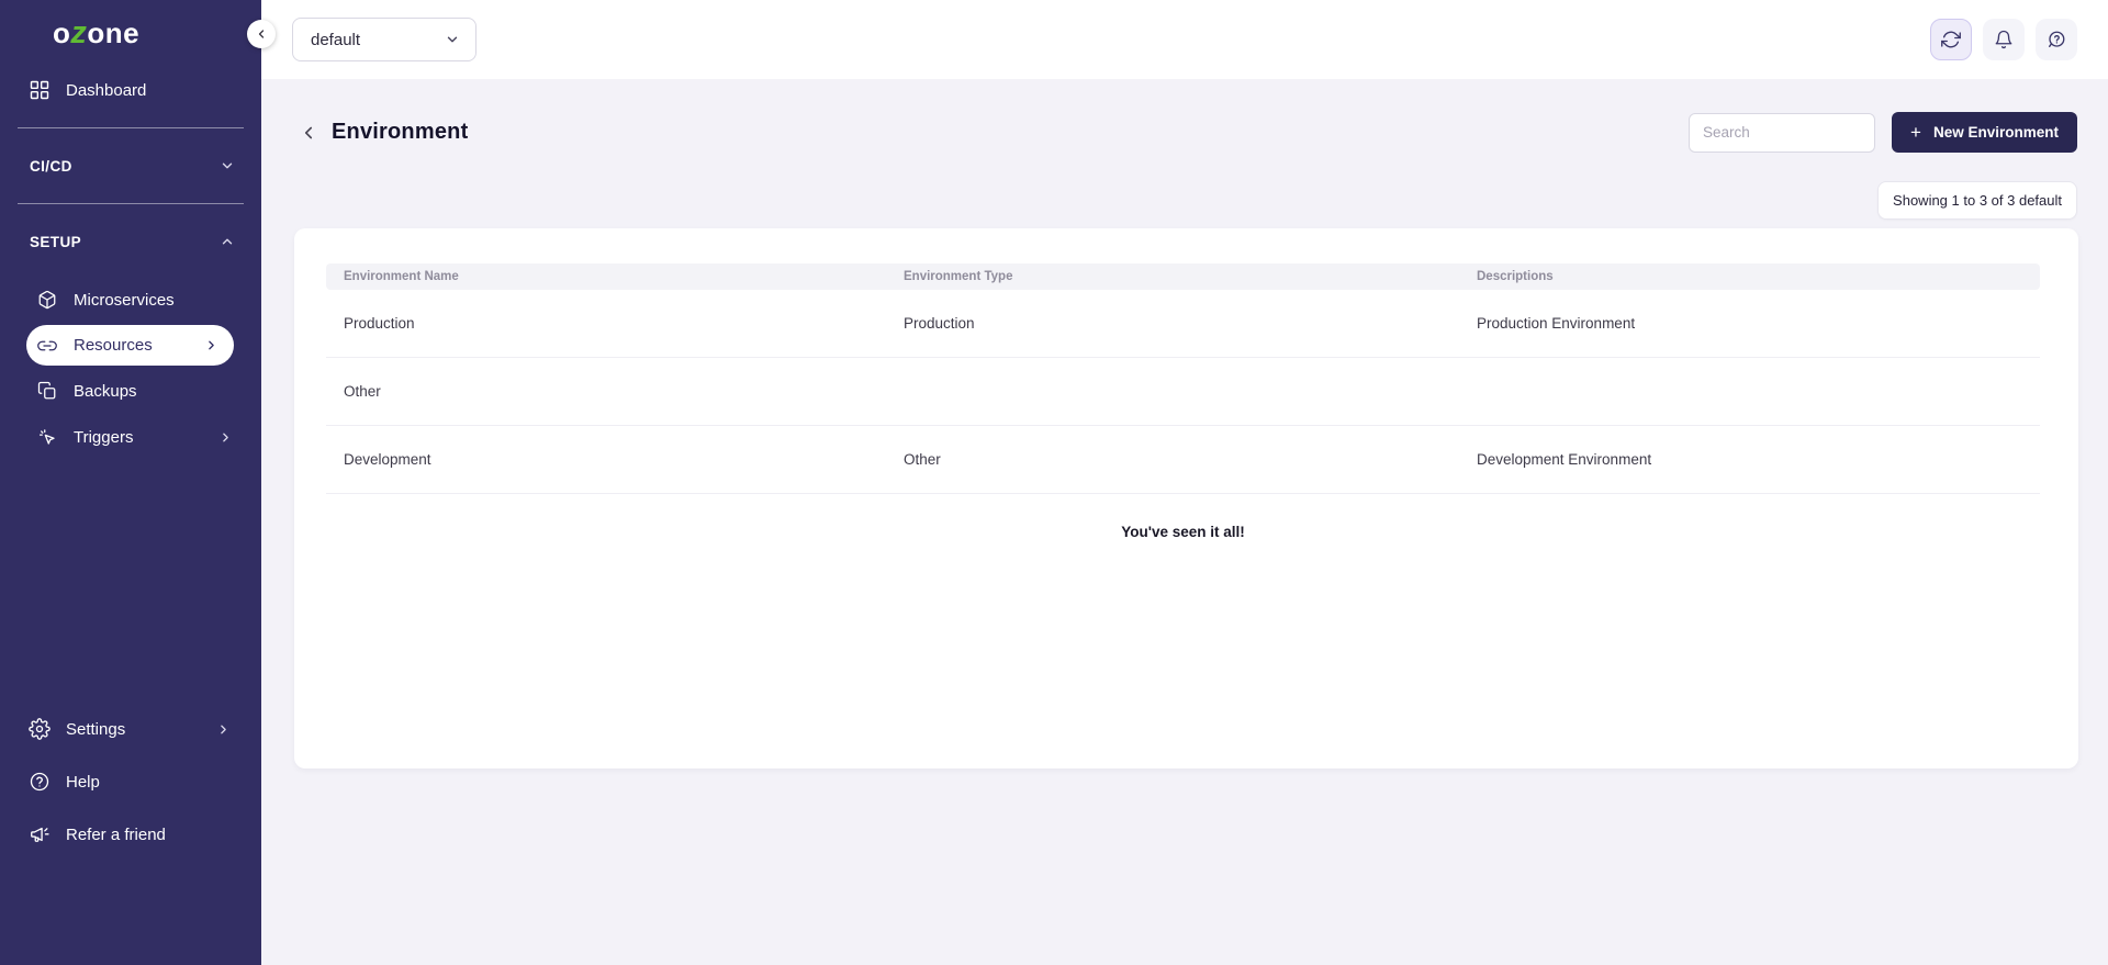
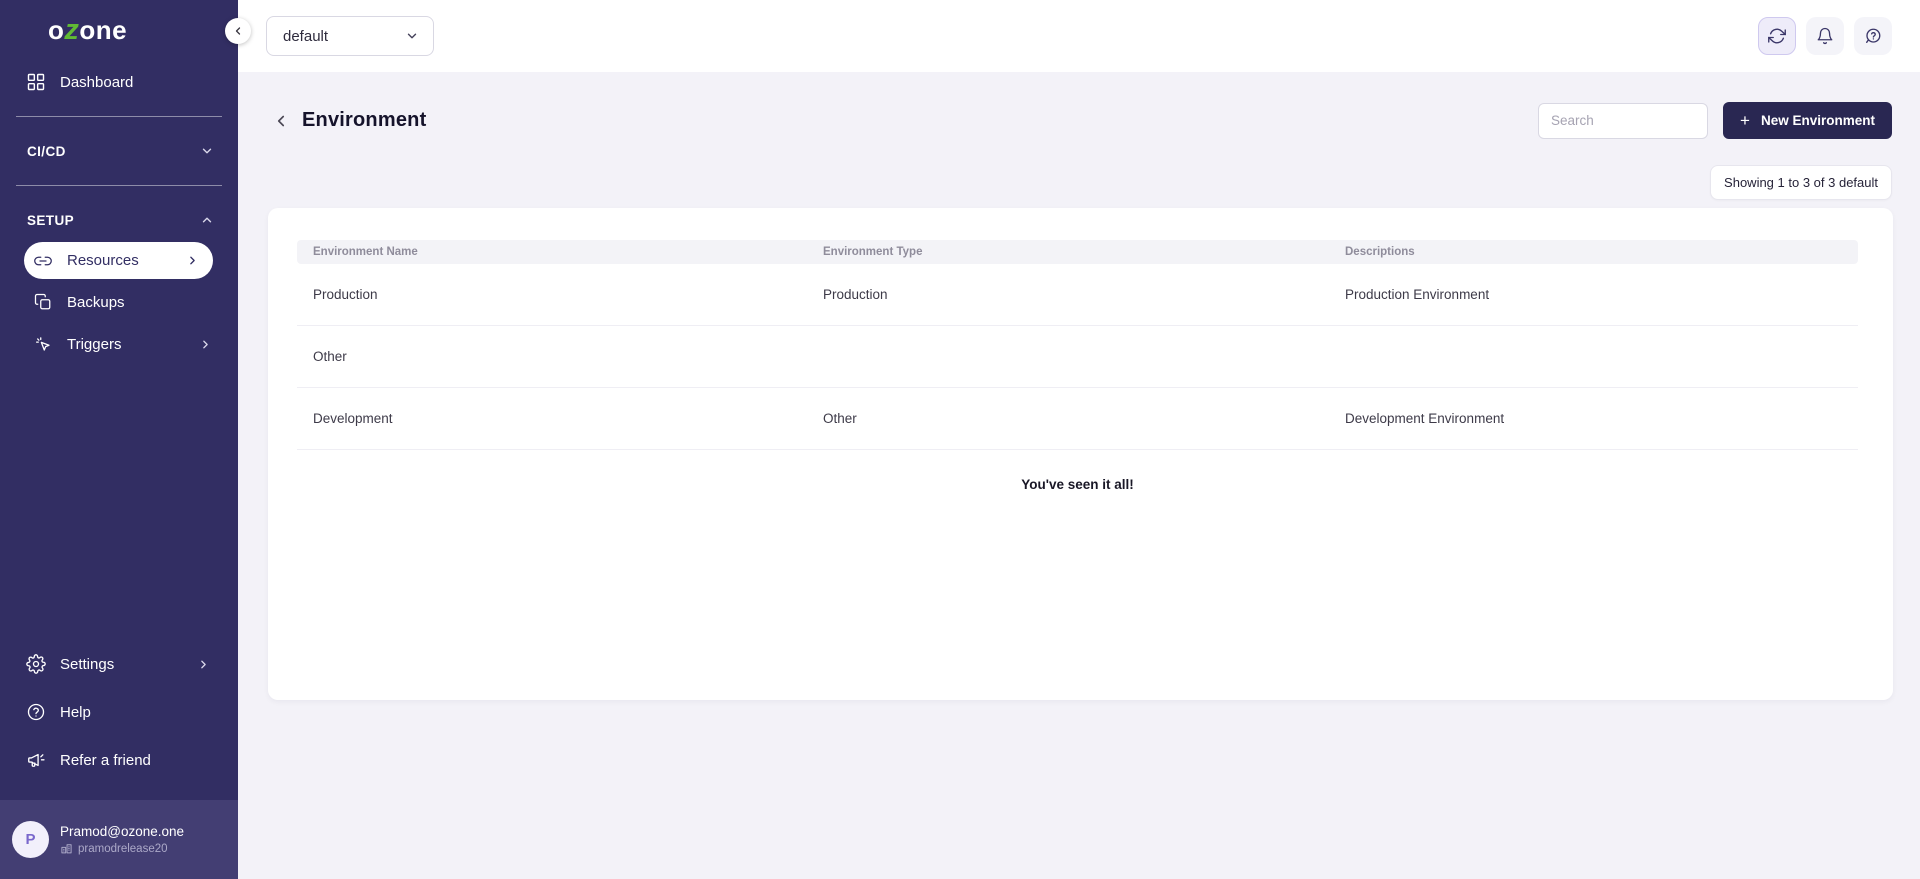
  ozone
  Dashboard
  CI/CD
  SETUP
- Microservices
  Resources
  Backups
  Triggers
  Settings
  Help
  Refer a friend
+ P
+ Pramod@ozone.one
+ pramodrelease20
  default
  Environment
  Search
  +
  New Environment
  Showing 1 to 3 of 3 default
  Environment Name
  Environment Type
  Descriptions
  Production
  Production
  Production Environment
  Other
  Development
  Other
  Development Environment
  You've seen it all!
